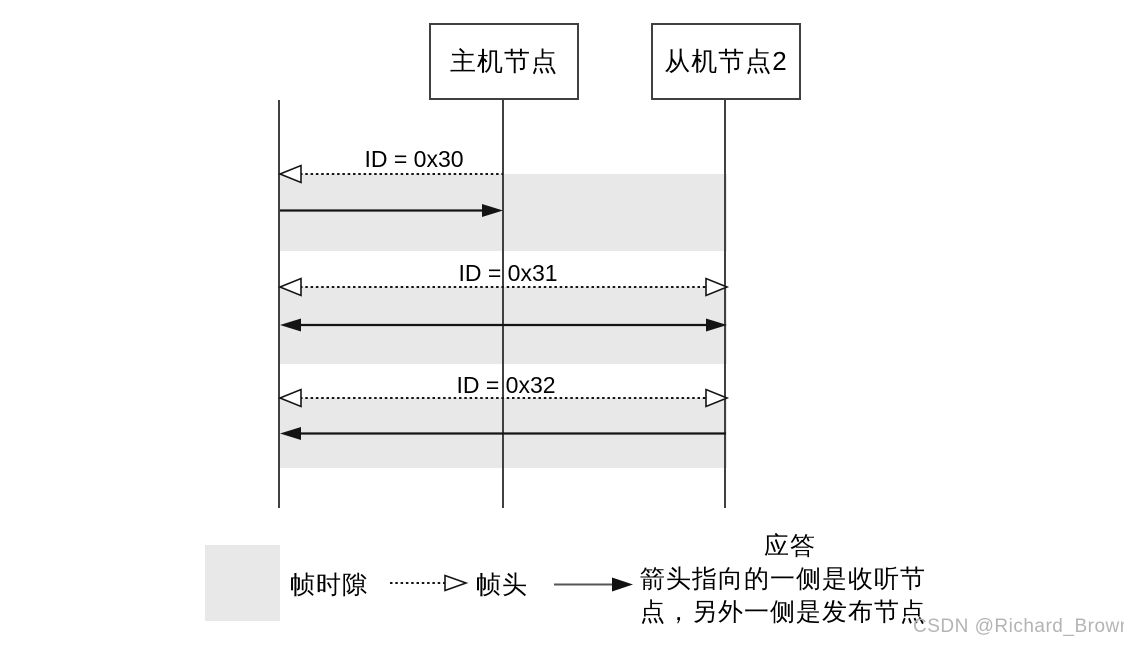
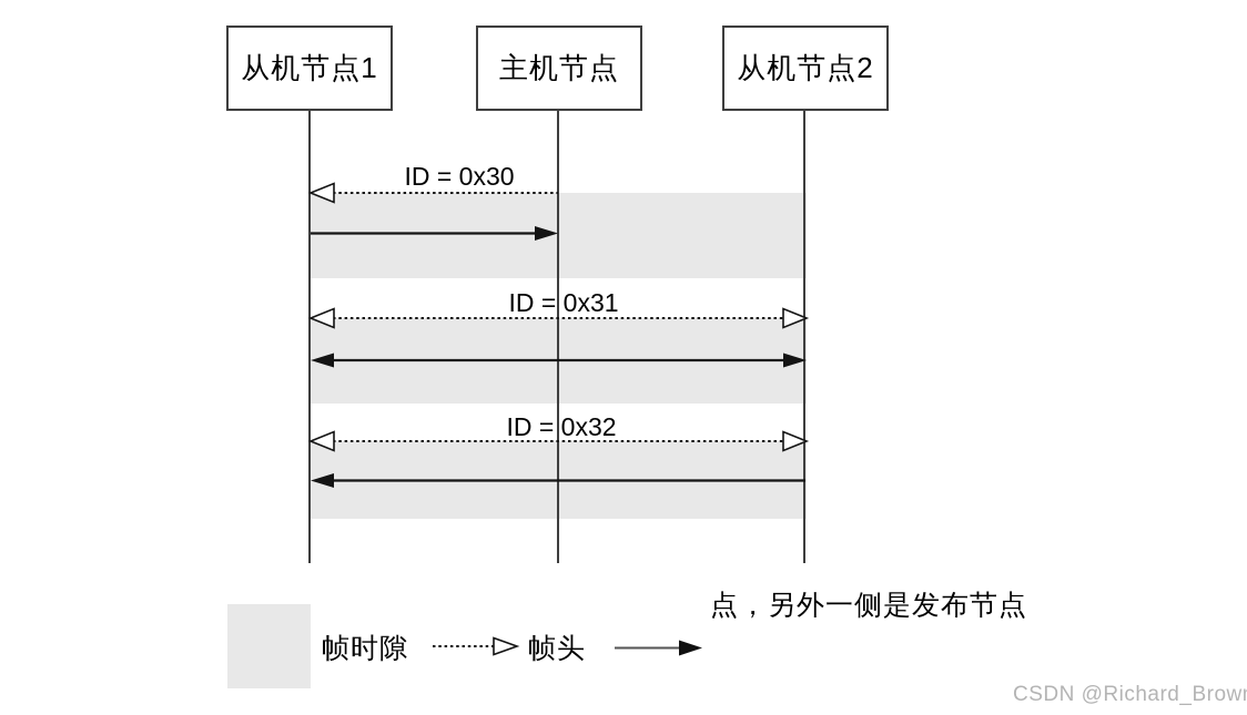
+ 从机节点1
  主机节点
  从机节点2
  ID = 0x30
  ID = 0x31
  ID = 0x32
  帧时隙
  帧头
- 应答
- 箭头指向的一侧是收听节
  点，另外一侧是发布节点
  CSDN @Richard_Brow
